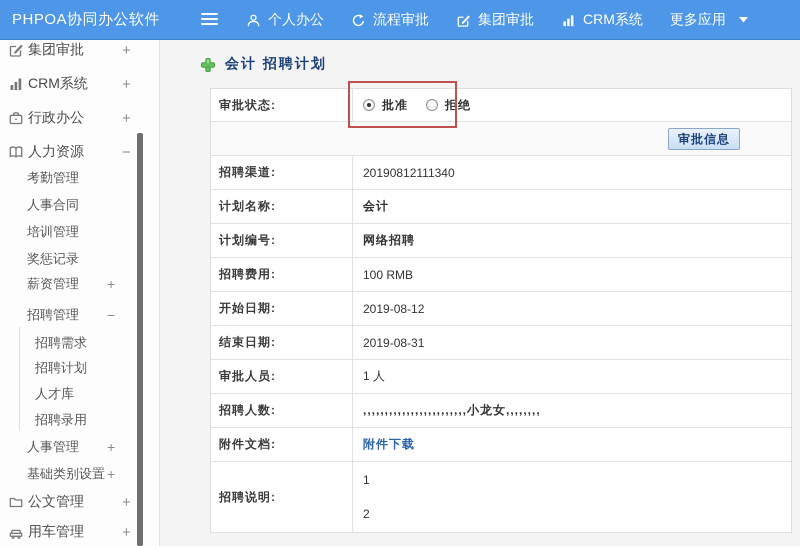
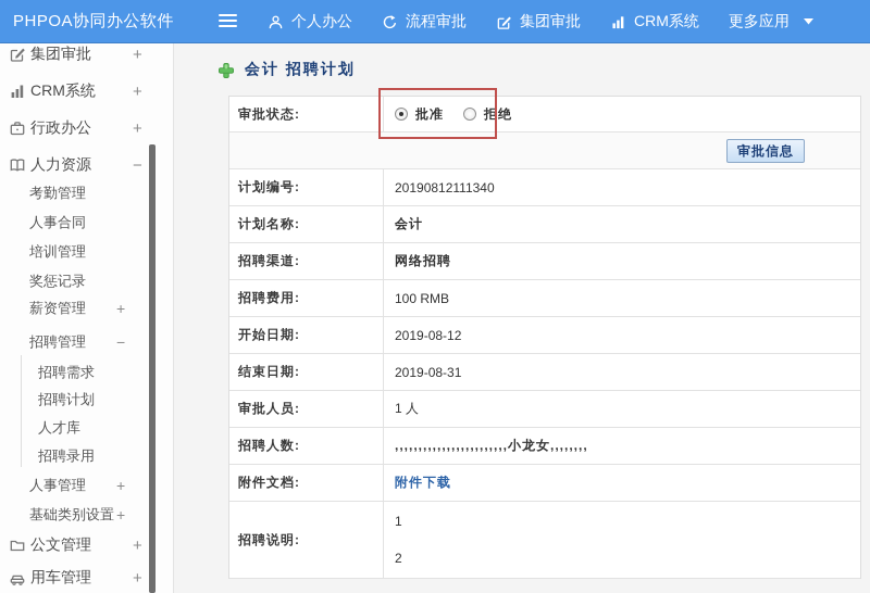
  PHPOA协同办公软件
  个人办公
  流程审批
  集团审批
  CRM系统
  更多应用
  集团审批
  +
  CRM系统
  +
  行政办公
  +
  人力资源
  −
  考勤管理
  人事合同
  培训管理
  奖惩记录
  薪资管理
  +
  招聘管理
  −
  招聘需求
  招聘计划
  人才库
  招聘录用
  人事管理
  +
  基础类别设置
  +
  公文管理
  +
  用车管理
  +
  会计 招聘计划
  审批状态:
  批准
  拒绝
  审批信息
- 招聘渠道:
+ 计划编号:
  20190812111340
  计划名称:
  会计
- 计划编号:
+ 招聘渠道:
  网络招聘
  招聘费用:
  100 RMB
  开始日期:
  2019-08-12
  结束日期:
  2019-08-31
  审批人员:
  1 人
  招聘人数:
  ,,,,,,,,,,,,,,,,,,,,,,,,小龙女,,,,,,,,
  附件文档:
  附件下载
  招聘说明:
  1
  2
